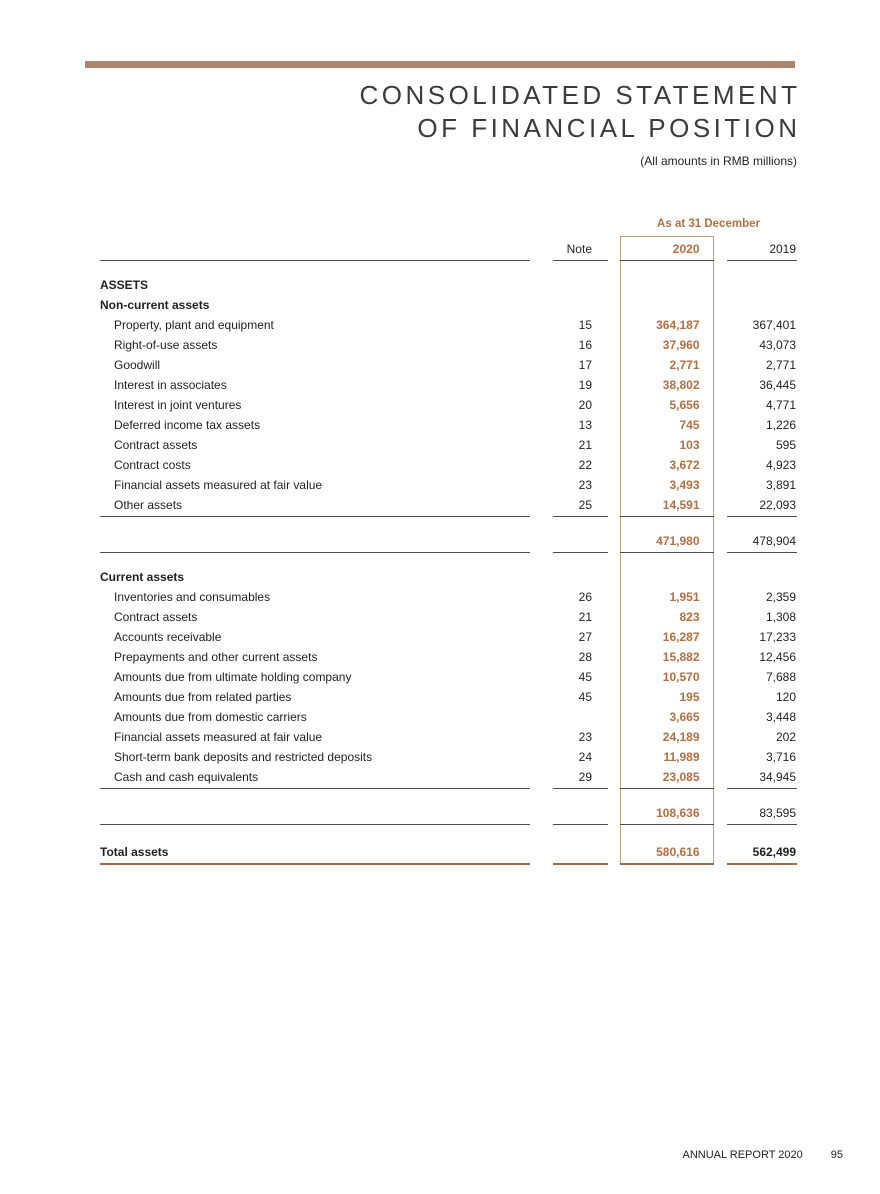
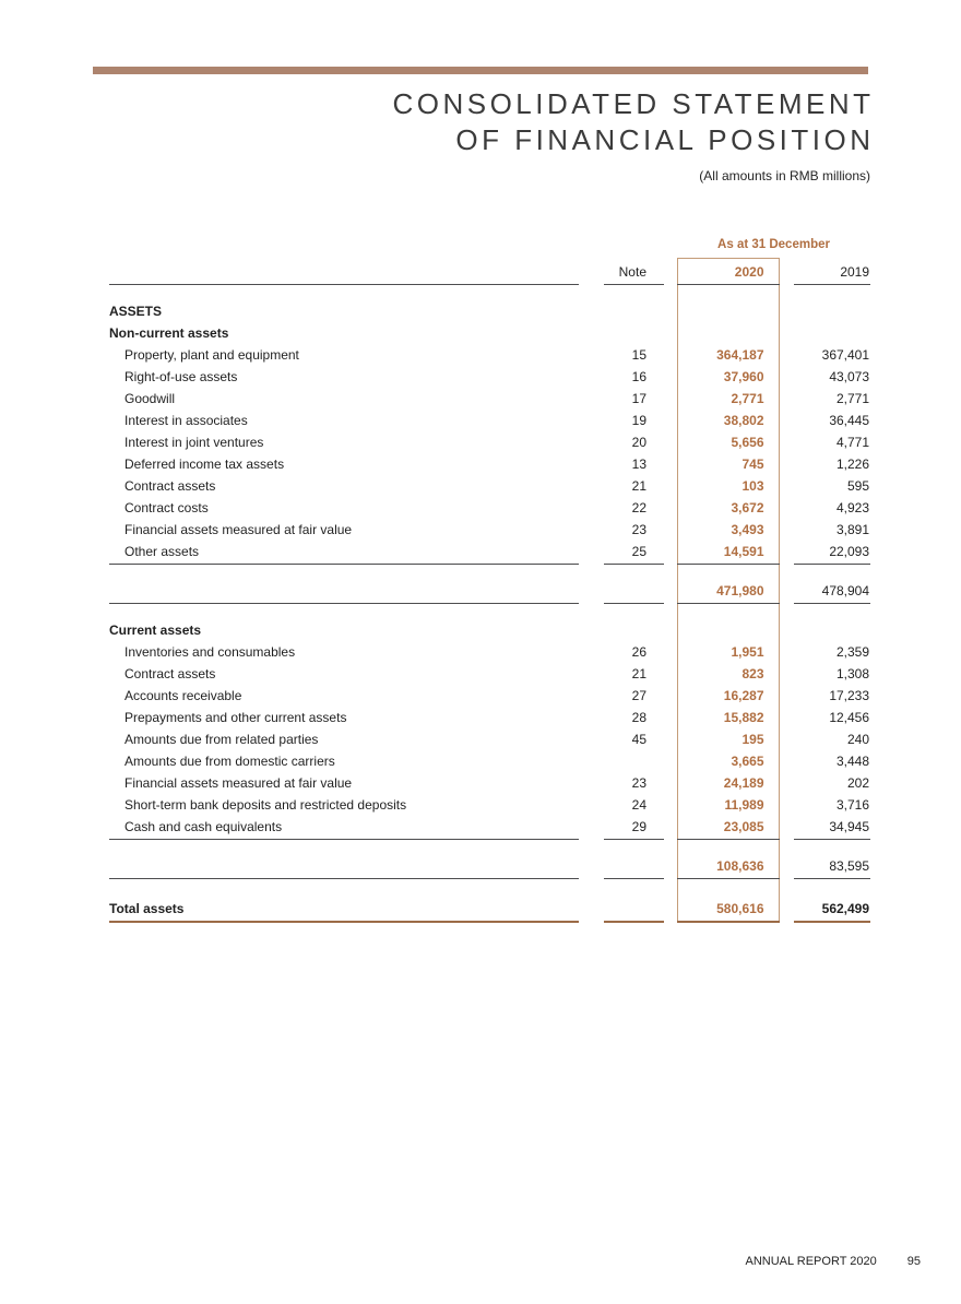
  CONSOLIDATED STATEMENT
  OF FINANCIAL POSITION
  (All amounts in RMB millions)
  				As at 31 December
  		Note		2020		2019
  ASSETS
  Non-current assets
  Property, plant and equipment		15		364,187		367,401
  Right-of-use assets		16		37,960		43,073
  Goodwill		17		2,771		2,771
  Interest in associates		19		38,802		36,445
  Interest in joint ventures		20		5,656		4,771
  Deferred income tax assets		13		745		1,226
  Contract assets		21		103		595
  Contract costs		22		3,672		4,923
  Financial assets measured at fair value		23		3,493		3,891
  Other assets		25		14,591		22,093
  				471,980		478,904
  Current assets
  Inventories and consumables		26		1,951		2,359
  Contract assets		21		823		1,308
  Accounts receivable		27		16,287		17,233
  Prepayments and other current assets		28		15,882		12,456
- Amounts due from ultimate holding company		45		10,570		7,688
- Amounts due from related parties		45		195		120
+ Amounts due from related parties		45		195		240
  Amounts due from domestic carriers				3,665		3,448
  Financial assets measured at fair value		23		24,189		202
  Short-term bank deposits and restricted deposits		24		11,989		3,716
  Cash and cash equivalents		29		23,085		34,945
  				108,636		83,595
  Total assets				580,616		562,499
  ANNUAL REPORT 2020
  95
